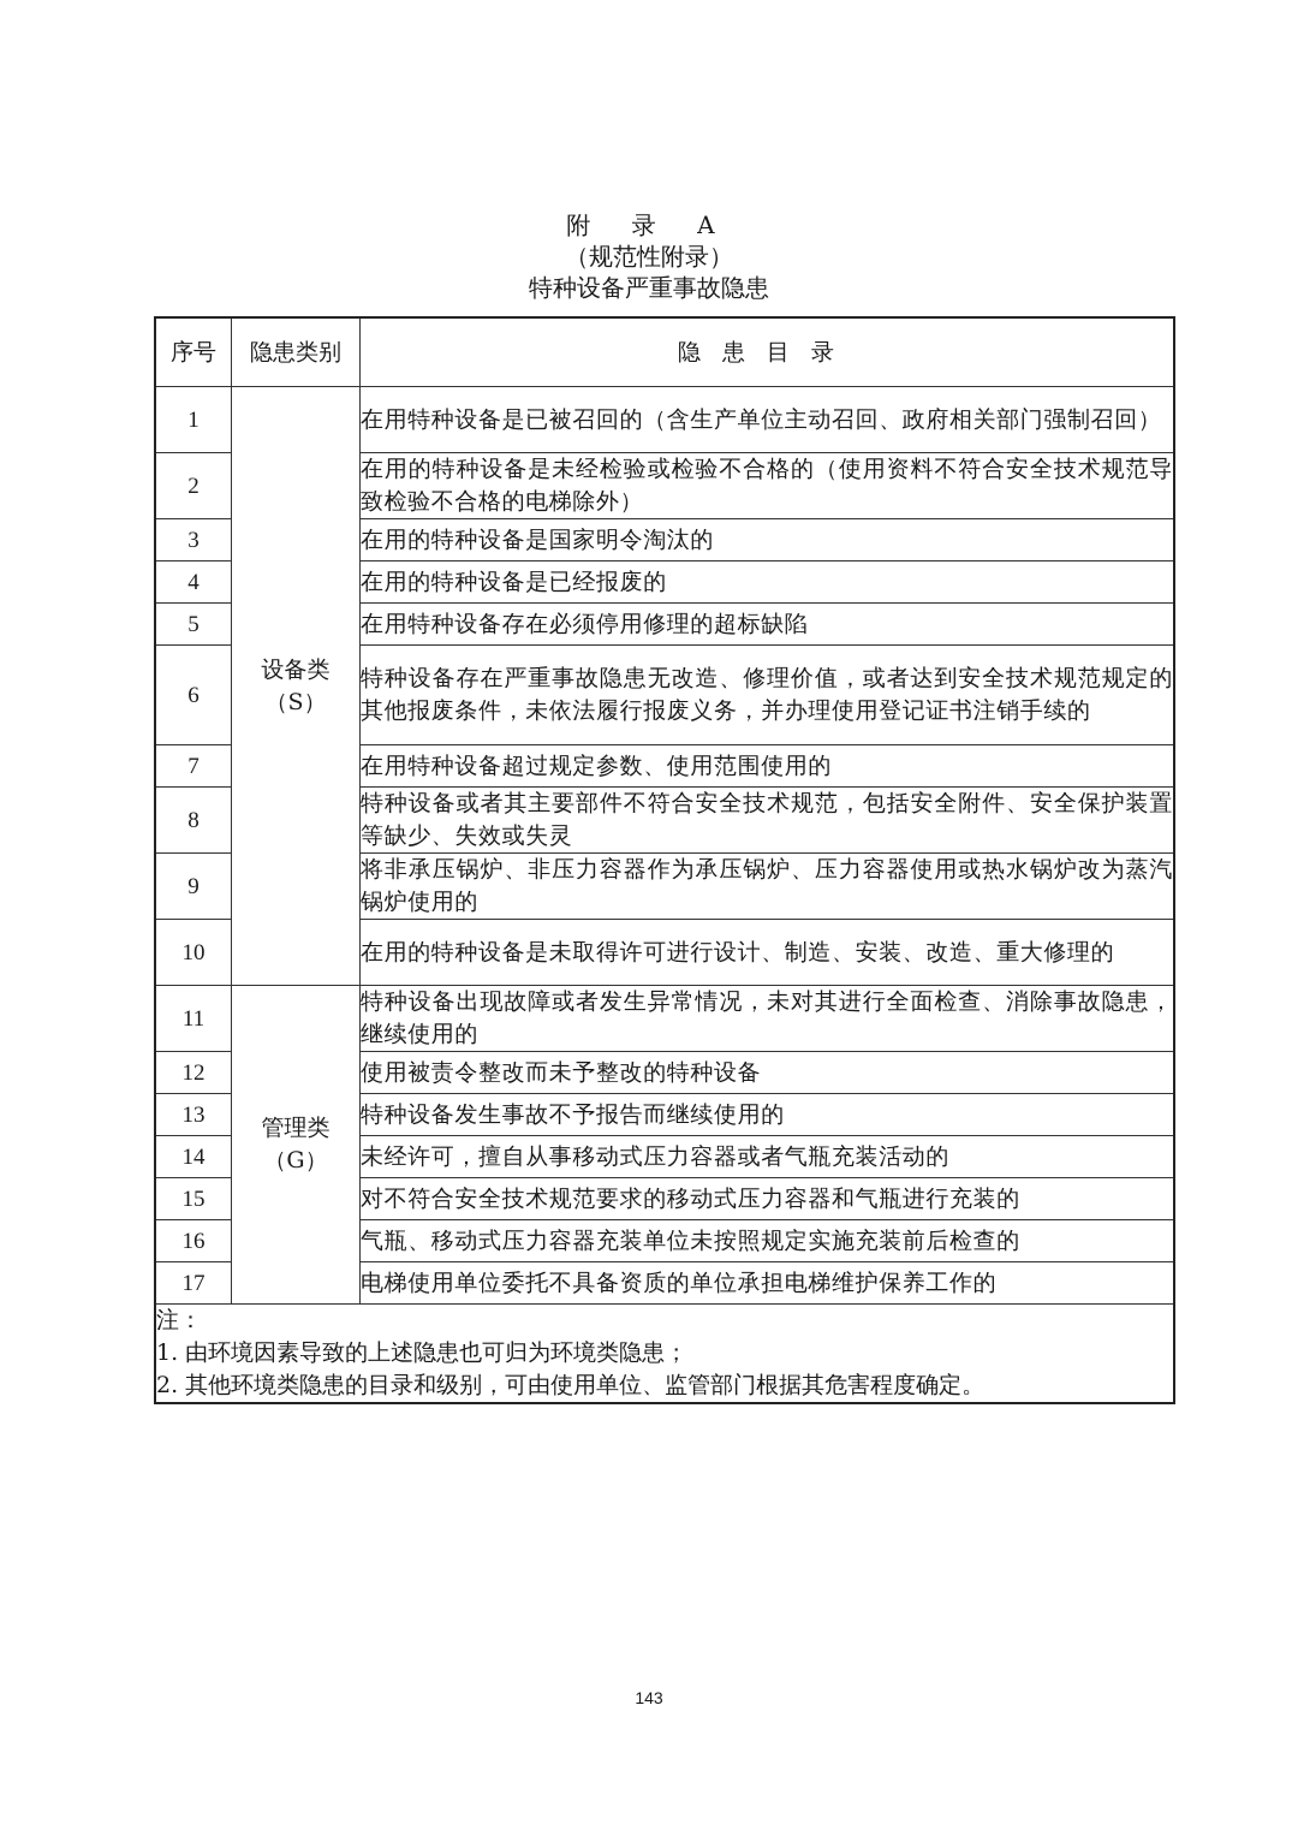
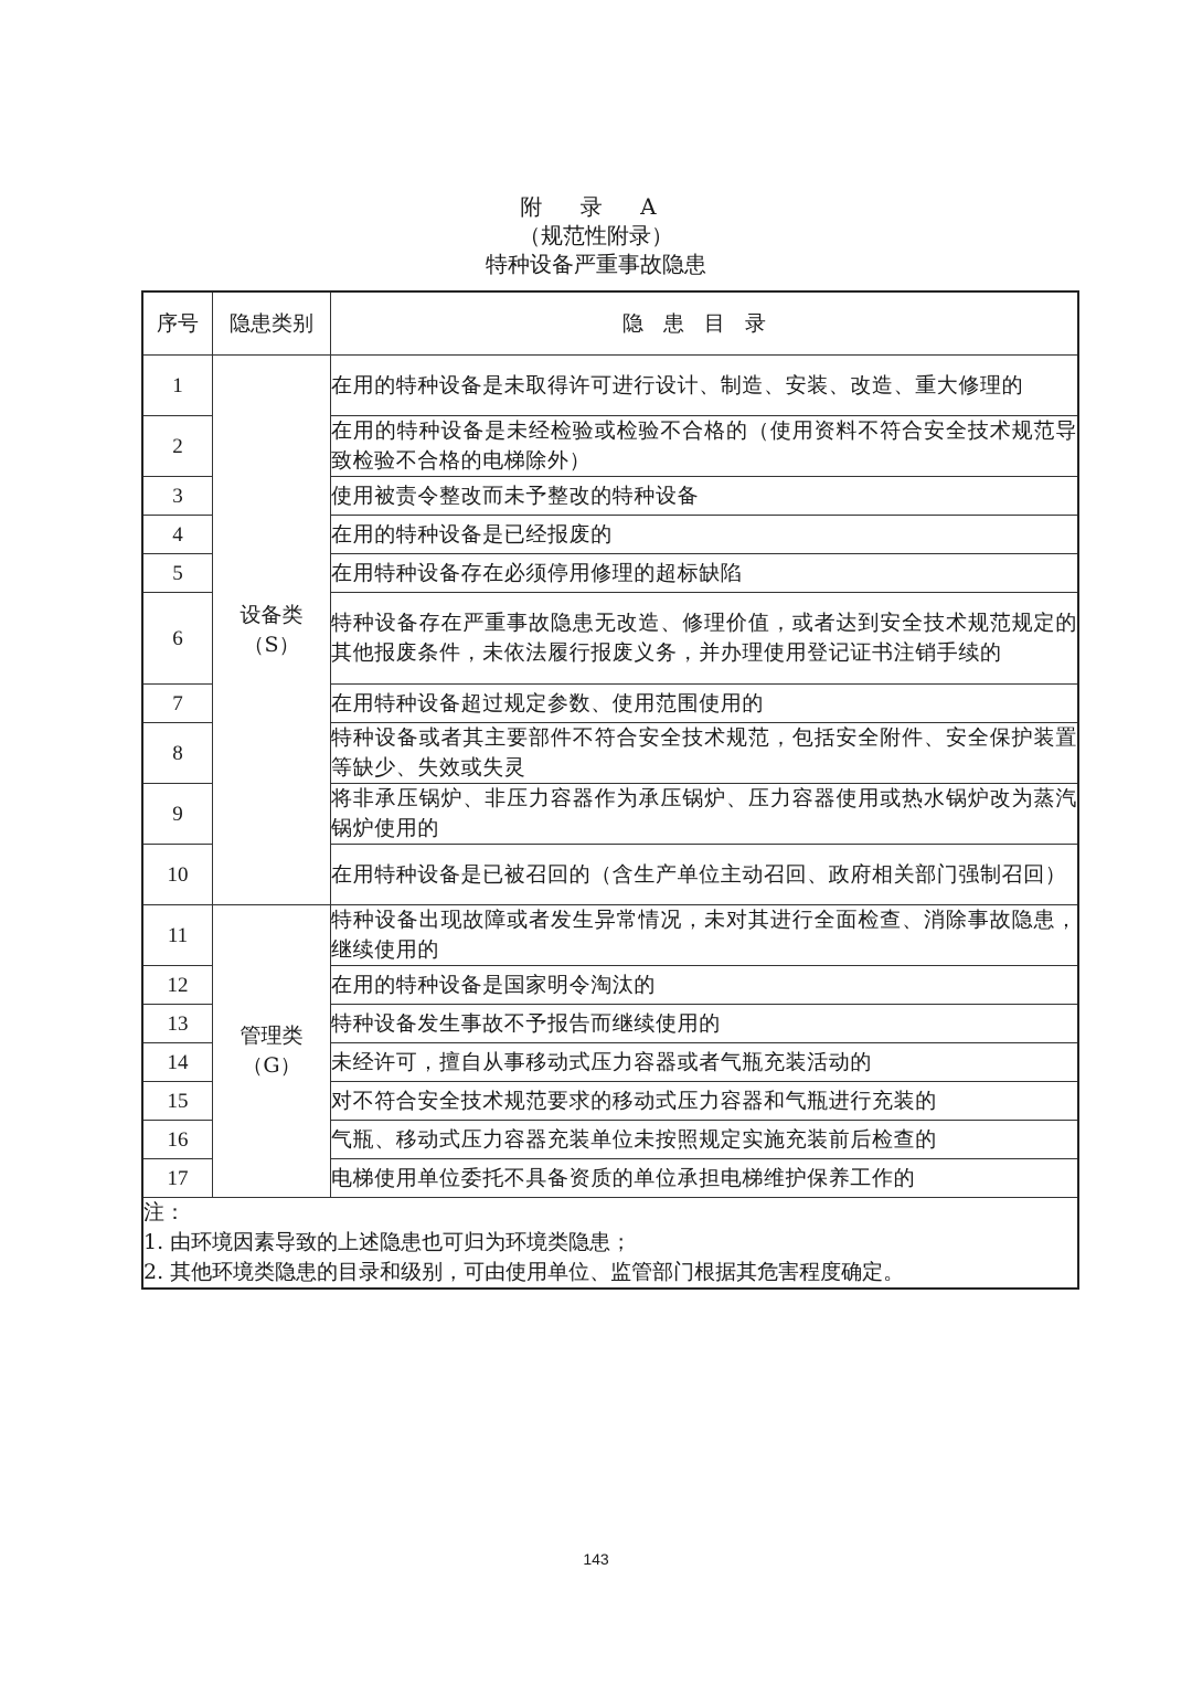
  附 录 A
  （规范性附录）
  特种设备严重事故隐患
  序号	隐患类别	隐患目录
- 1	设备类（S）	在用特种设备是已被召回的（含生产单位主动召回、政府相关部门强制召回）
+ 1	设备类（S）	在用的特种设备是未取得许可进行设计、制造、安装、改造、重大修理的
  2	在用的特种设备是未经检验或检验不合格的（使用资料不符合安全技术规范导致检验不合格的电梯除外）
- 3	在用的特种设备是国家明令淘汰的
+ 3	使用被责令整改而未予整改的特种设备
  4	在用的特种设备是已经报废的
  5	在用特种设备存在必须停用修理的超标缺陷
  6	特种设备存在严重事故隐患无改造、修理价值，或者达到安全技术规范规定的其他报废条件，未依法履行报废义务，并办理使用登记证书注销手续的
  7	在用特种设备超过规定参数、使用范围使用的
  8	特种设备或者其主要部件不符合安全技术规范，包括安全附件、安全保护装置等缺少、失效或失灵
  9	将非承压锅炉、非压力容器作为承压锅炉、压力容器使用或热水锅炉改为蒸汽锅炉使用的
- 10	在用的特种设备是未取得许可进行设计、制造、安装、改造、重大修理的
+ 10	在用特种设备是已被召回的（含生产单位主动召回、政府相关部门强制召回）
  11	管理类（G）	特种设备出现故障或者发生异常情况，未对其进行全面检查、消除事故隐患，继续使用的
- 12	使用被责令整改而未予整改的特种设备
+ 12	在用的特种设备是国家明令淘汰的
  13	特种设备发生事故不予报告而继续使用的
  14	未经许可，擅自从事移动式压力容器或者气瓶充装活动的
  15	对不符合安全技术规范要求的移动式压力容器和气瓶进行充装的
  16	气瓶、移动式压力容器充装单位未按照规定实施充装前后检查的
  17	电梯使用单位委托不具备资质的单位承担电梯维护保养工作的
  注： 1. 由环境因素导致的上述隐患也可归为环境类隐患； 2. 其他环境类隐患的目录和级别，可由使用单位、监管部门根据其危害程度确定。
  143
